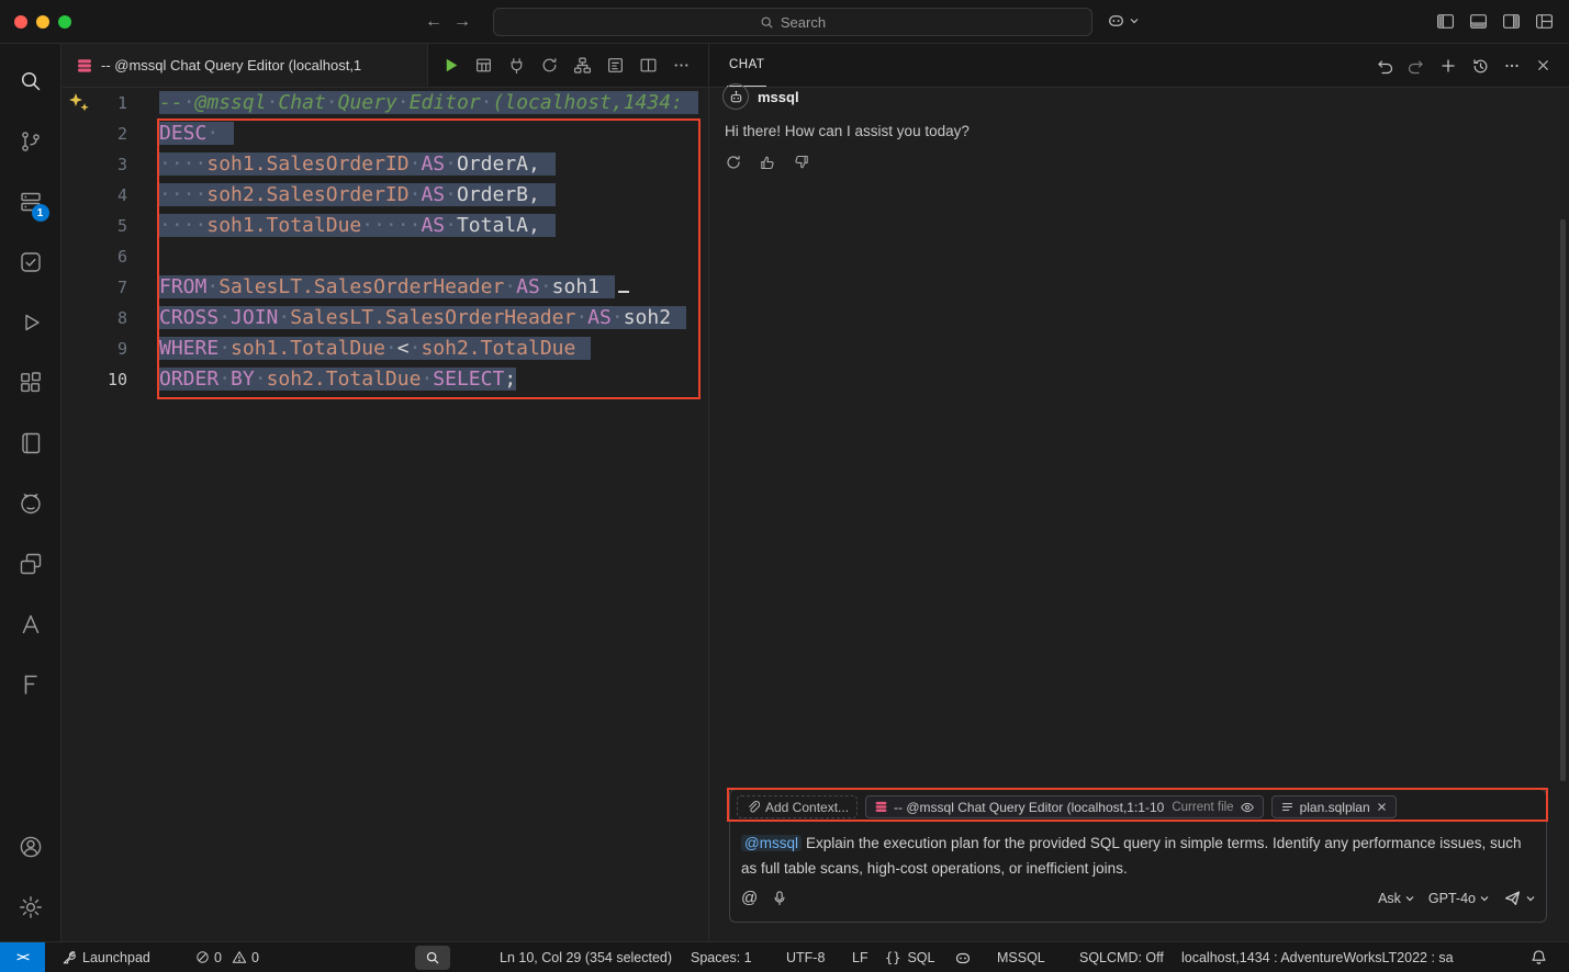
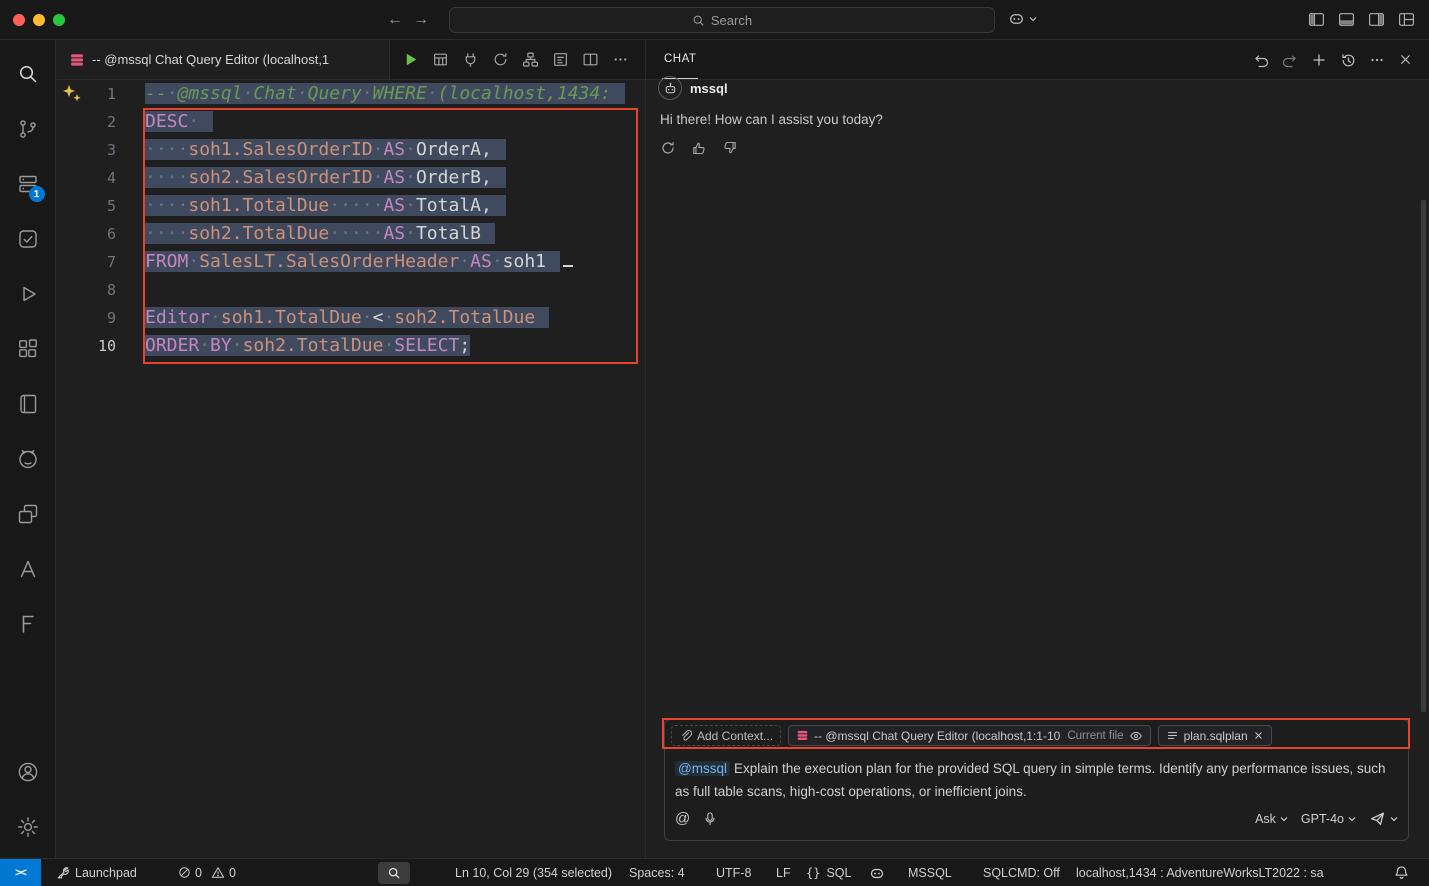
  ←
  →
  Search
  1
  -- @mssql Chat Query Editor (localhost,1
  1
- --·@mssql·Chat·Query·Editor·(localhost,1434:
+ --·@mssql·Chat·Query·WHERE·(localhost,1434:
  2
  DESC·
  3
  ····soh1.SalesOrderID·AS·OrderA,
  4
  ····soh2.SalesOrderID·AS·OrderB,
  5
  ····soh1.TotalDue·····AS·TotalA,
  6
+ ····soh2.TotalDue·····AS·TotalB
  7
  FROM·SalesLT.SalesOrderHeader·AS·soh1
  8
- CROSS·JOIN·SalesLT.SalesOrderHeader·AS·soh2
  9
- WHERE·soh1.TotalDue·<·soh2.TotalDue
+ Editor·soh1.TotalDue·<·soh2.TotalDue
  10
  ORDER·BY·soh2.TotalDue·SELECT;
  CHAT
  mssql
  Hi there! How can I assist you today?
  Add Context...
  -- @mssql Chat Query Editor (localhost,1:1-10
  Current file
  plan.sqlplan
  @mssql Explain the execution plan for the provided SQL query in simple terms. Identify any performance issues, such as full table scans, high-cost operations, or inefficient joins.
  @
  Ask
  GPT-4o
  ><
  Launchpad
  0
  0
  Ln 10, Col 29 (354 selected)
- Spaces: 1
+ Spaces: 4
  UTF-8
  LF
  {}
  SQL
  MSSQL
  SQLCMD: Off
  localhost,1434 : AdventureWorksLT2022 : sa
